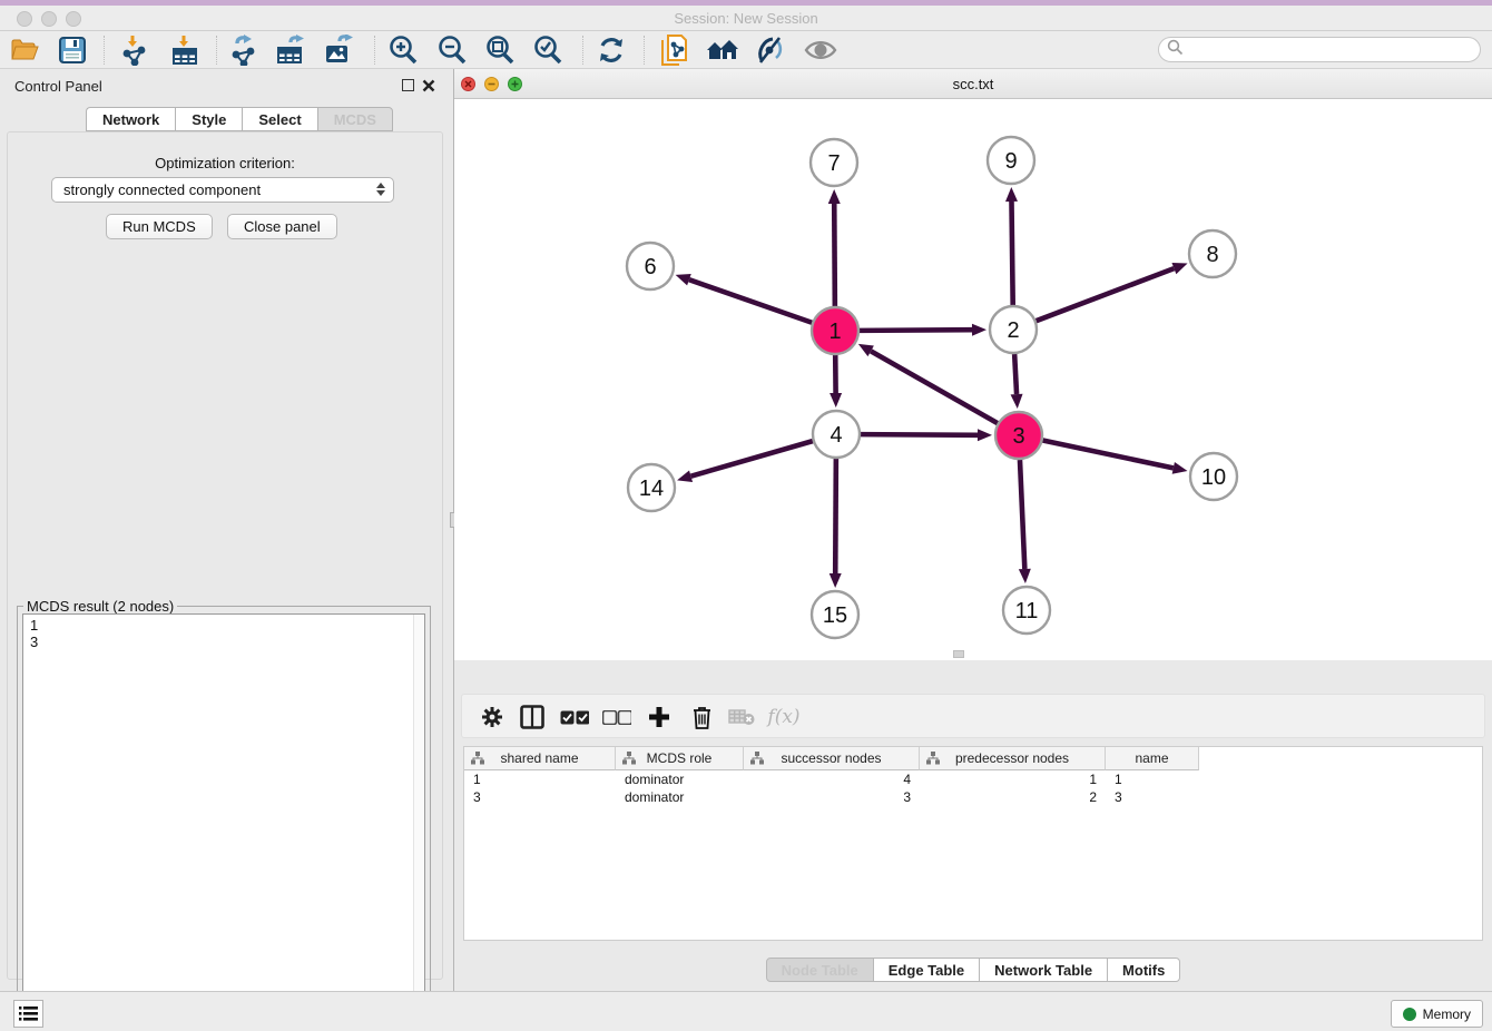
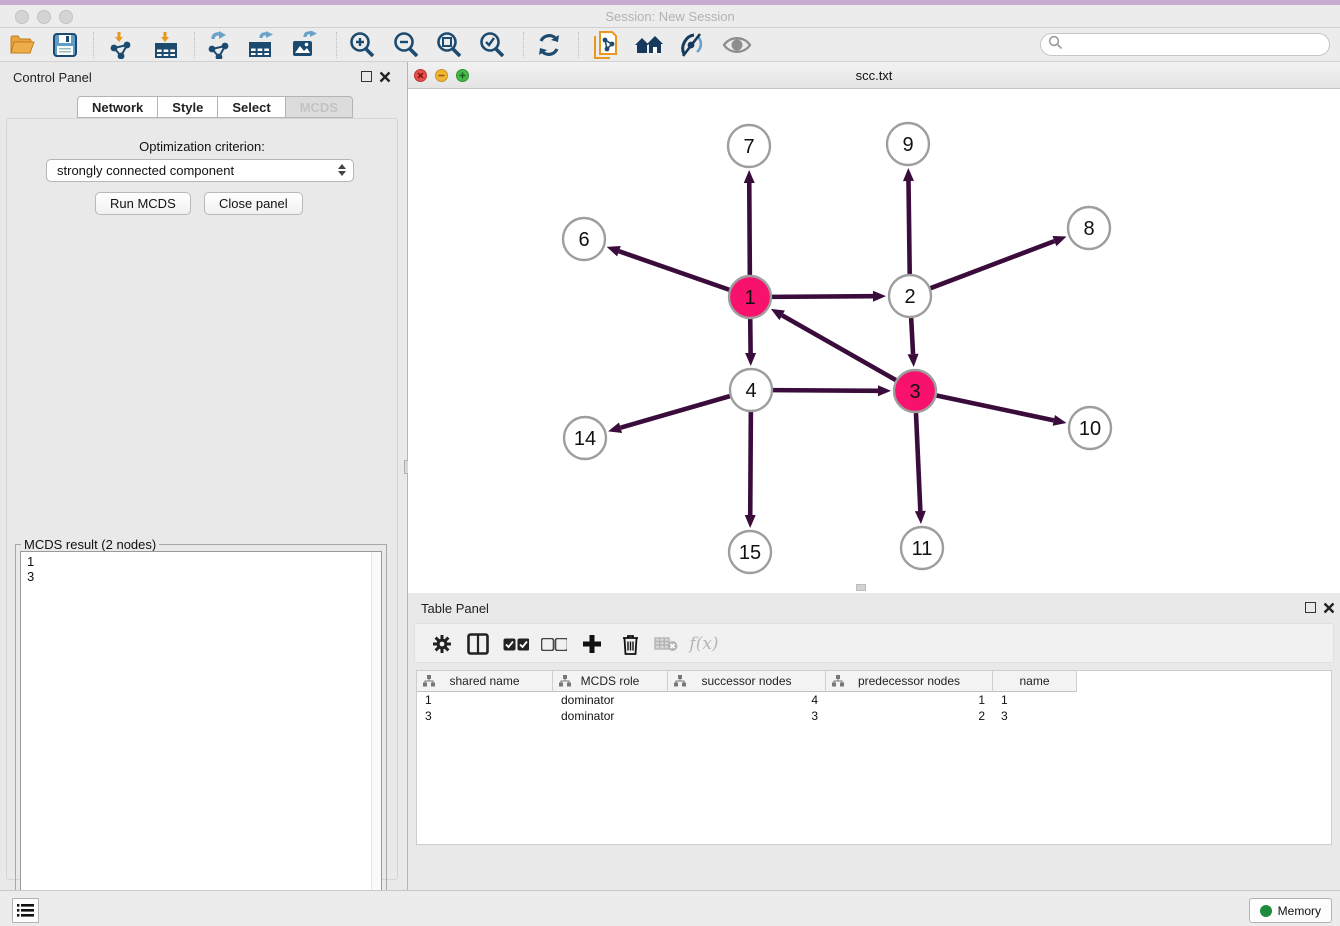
  Session: New Session
  Control Panel
  Network
  Style
  Select
  MCDS
  Optimization criterion:
  strongly connected component
  Run MCDS
  Close panel
  MCDS result (2 nodes)
  1
  3
  scc.txt
  7
  9
  6
  8
  1
  2
  4
  3
  14
  10
  15
  11
+ Table Panel
  f(x)
  shared name
  MCDS role
  successor nodes
  predecessor nodes
  name
  1
  dominator
  4
  1
  1
  3
  dominator
  3
  2
  3
- Edge Table
- Network Table
- Motifs
  Memory
